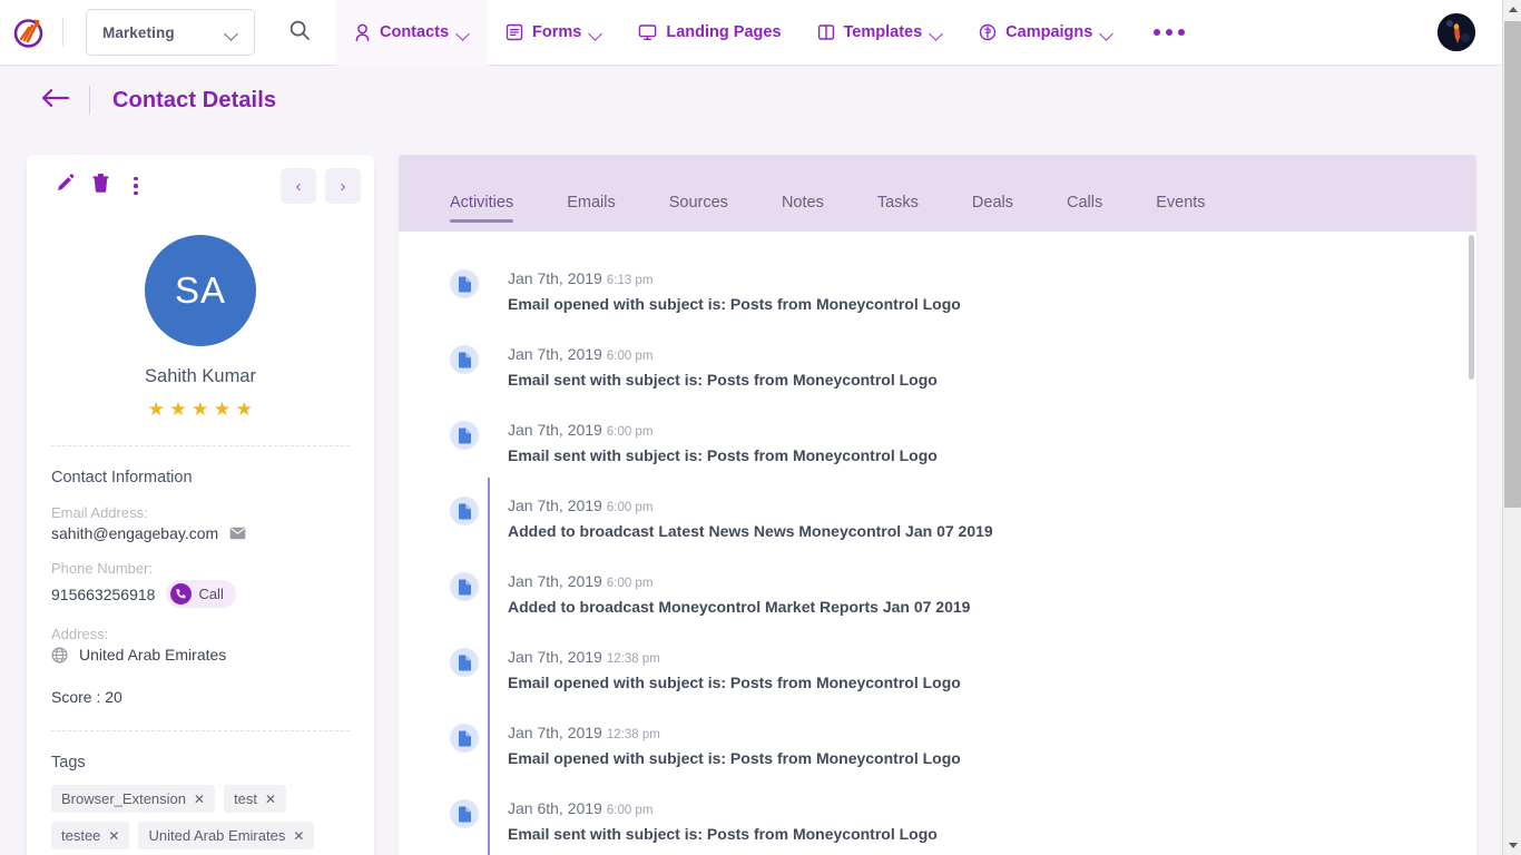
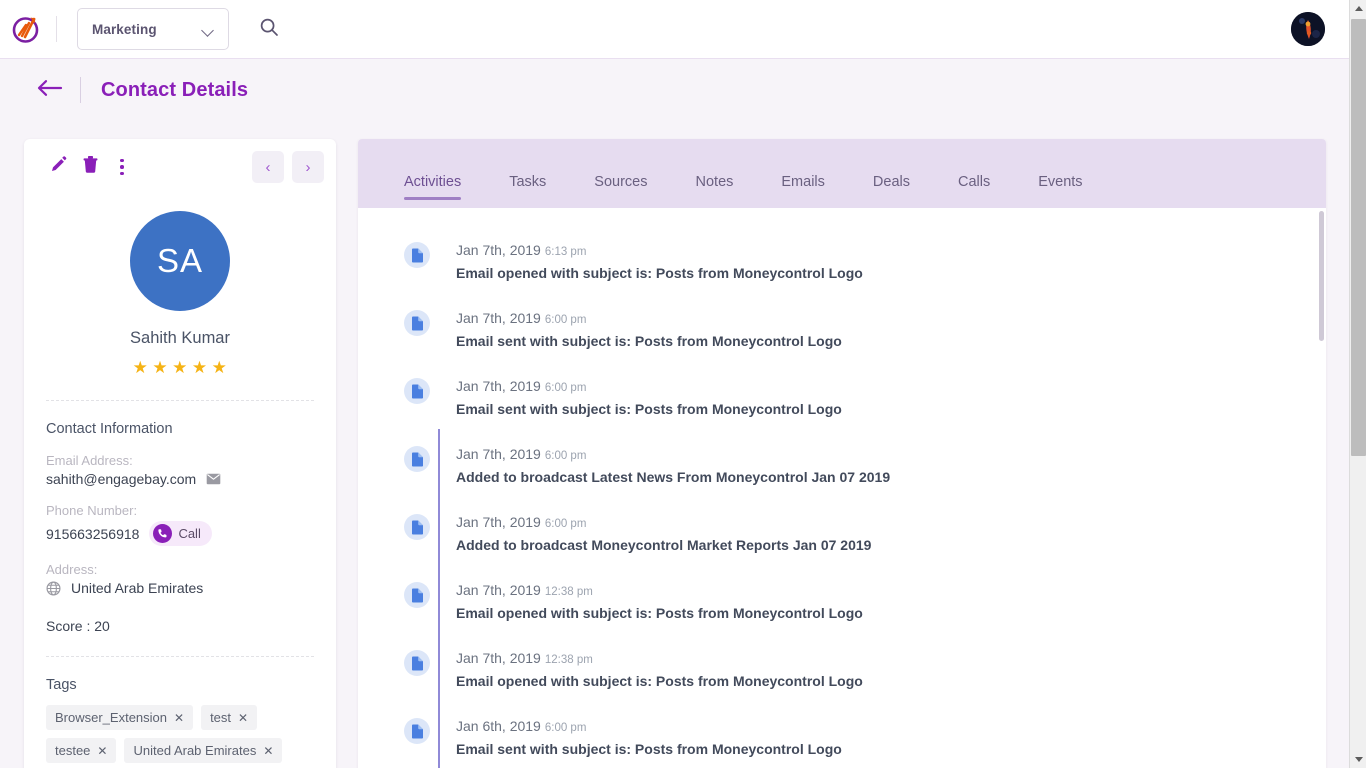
  Marketing
- Contacts
- Forms
- Landing Pages
- Templates
- Campaigns
  Contact Details
  ‹
  ›
  SA
  Sahith Kumar
  ★
  ★
  ★
  ★
  ★
  Contact Information
  Email Address:
  sahith@engagebay.com
  Phone Number:
  915663256918
  Call
  Address:
  United Arab Emirates
  Score : 20
  Tags
  Browser_Extension
  ✕
  test
  ✕
  testee
  ✕
  United Arab Emirates
  ✕
  Activities
- Emails
+ Tasks
  Sources
  Notes
- Tasks
+ Emails
  Deals
  Calls
  Events
  Jan 7th, 2019 6:13 pm
  Email opened with subject is: Posts from Moneycontrol Logo
  Jan 7th, 2019 6:00 pm
  Email sent with subject is: Posts from Moneycontrol Logo
  Jan 7th, 2019 6:00 pm
  Email sent with subject is: Posts from Moneycontrol Logo
  Jan 7th, 2019 6:00 pm
- Added to broadcast Latest News News Moneycontrol Jan 07 2019
+ Added to broadcast Latest News From Moneycontrol Jan 07 2019
  Jan 7th, 2019 6:00 pm
  Added to broadcast Moneycontrol Market Reports Jan 07 2019
  Jan 7th, 2019 12:38 pm
  Email opened with subject is: Posts from Moneycontrol Logo
  Jan 7th, 2019 12:38 pm
  Email opened with subject is: Posts from Moneycontrol Logo
  Jan 6th, 2019 6:00 pm
  Email sent with subject is: Posts from Moneycontrol Logo
